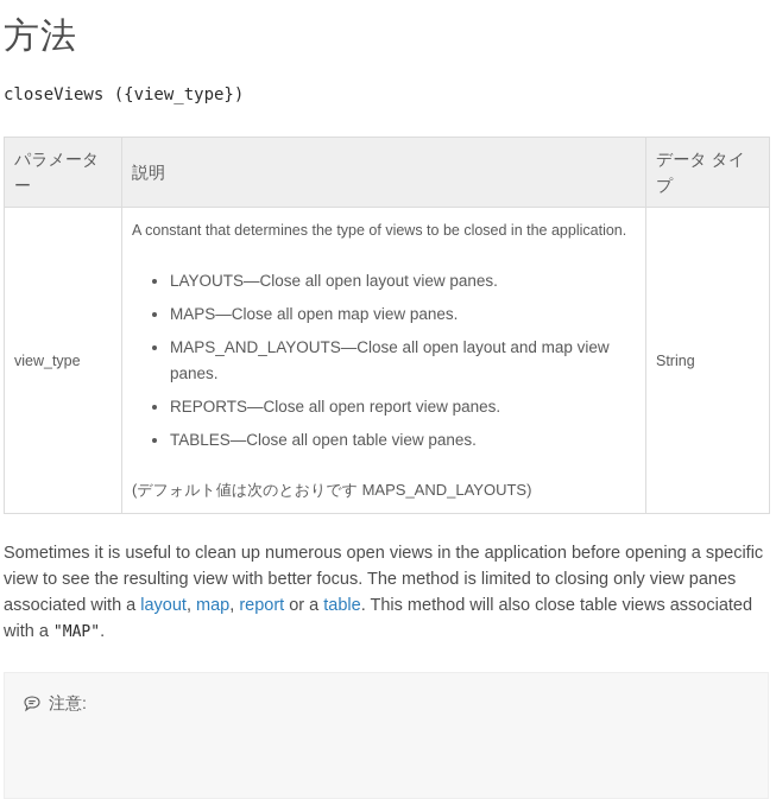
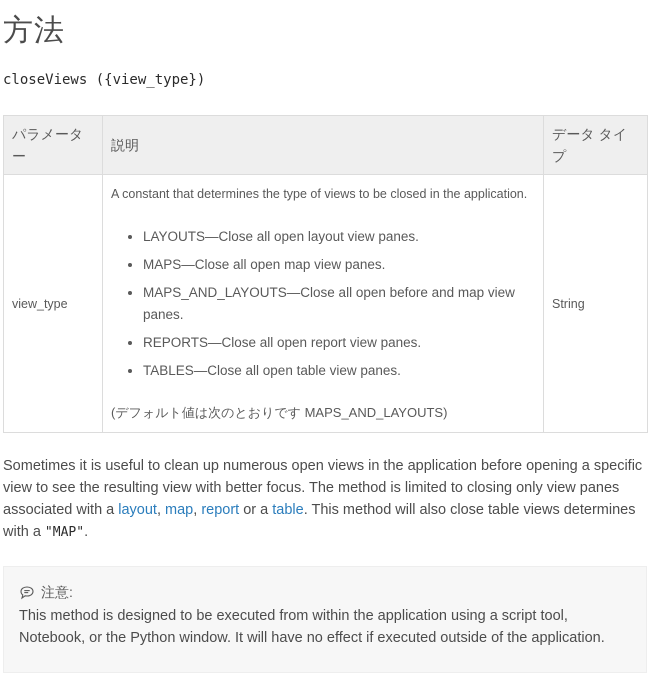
  方法
  closeViews ({view_type})
  パラメーター	説明	データ タイプ
- view_type	A constant that determines the type of views to be closed in the application. LAYOUTS—Close all open layout view panes. MAPS—Close all open map view panes. MAPS_AND_LAYOUTS—Close all open layout and map view panes. REPORTS—Close all open report view panes. TABLES—Close all open table view panes. (デフォルト値は次のとおりです MAPS_AND_LAYOUTS)	String
+ view_type	A constant that determines the type of views to be closed in the application. LAYOUTS—Close all open layout view panes. MAPS—Close all open map view panes. MAPS_AND_LAYOUTS—Close all open before and map view panes. REPORTS—Close all open report view panes. TABLES—Close all open table view panes. (デフォルト値は次のとおりです MAPS_AND_LAYOUTS)	String
- Sometimes it is useful to clean up numerous open views in the application before opening a specific view to see the resulting view with better focus. The method is limited to closing only view panes associated with a layout, map, report or a table. This method will also close table views associated with a "MAP".
+ Sometimes it is useful to clean up numerous open views in the application before opening a specific view to see the resulting view with better focus. The method is limited to closing only view panes associated with a layout, map, report or a table. This method will also close table views determines with a "MAP".
  注意:
+ This method is designed to be executed from within the application using a script tool, Notebook, or the Python window. It will have no effect if executed outside of the application.
